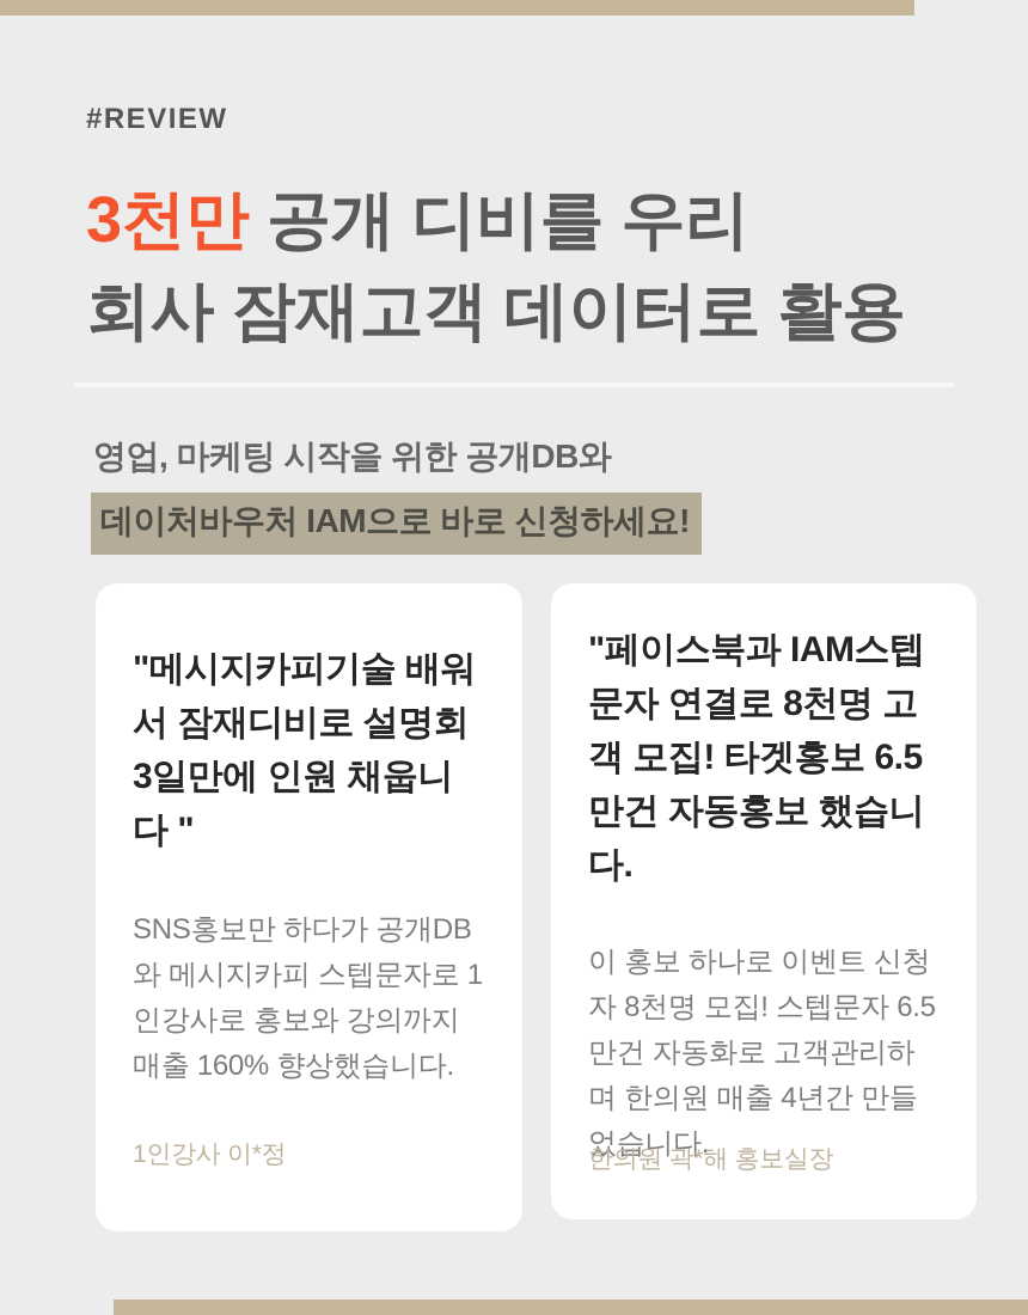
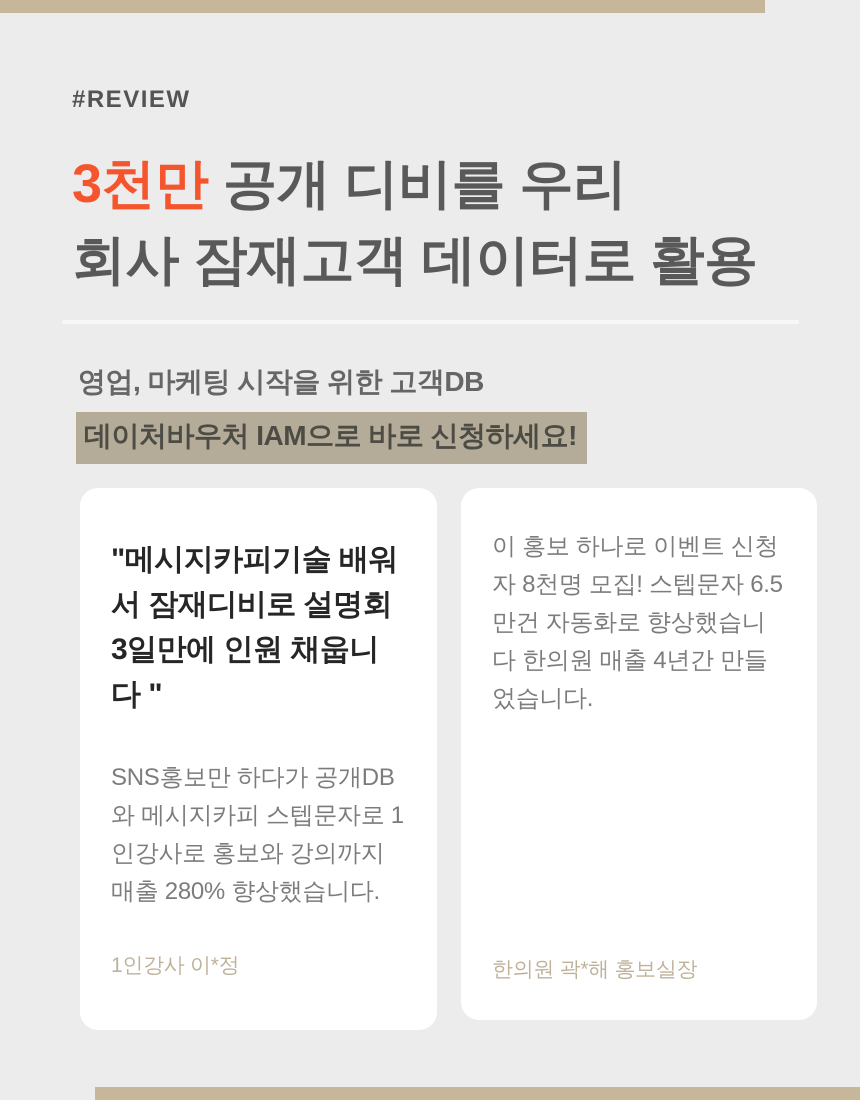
  #REVIEW
  3천만 공개 디비를 우리
  회사 잠재고객 데이터로 활용
- 영업, 마케팅 시작을 위한 공개DB와
+ 영업, 마케팅 시작을 위한 고객DB
  데이처바우처 IAM으로 바로 신청하세요!
  "메시지카피기술 배워서 잠재디비로 설명회 3일만에 인원 채웁니다 "
- SNS홍보만 하다가 공개DB와 메시지카피 스텝문자로 1인강사로 홍보와 강의까지 매출 160% 향상했습니다.
+ SNS홍보만 하다가 공개DB와 메시지카피 스텝문자로 1인강사로 홍보와 강의까지 매출 280% 향상했습니다.
  1인강사 이*정
- "페이스북과 IAM스텝문자 연결로 8천명 고객 모집! 타겟홍보 6.5만건 자동홍보 했습니다.
- 이 홍보 하나로 이벤트 신청자 8천명 모집! 스텝문자 6.5만건 자동화로 고객관리하며 한의원 매출 4년간 만들었습니다.
+ 이 홍보 하나로 이벤트 신청자 8천명 모집! 스텝문자 6.5만건 자동화로 향상했습니다 한의원 매출 4년간 만들었습니다.
  한의원 곽*해 홍보실장
